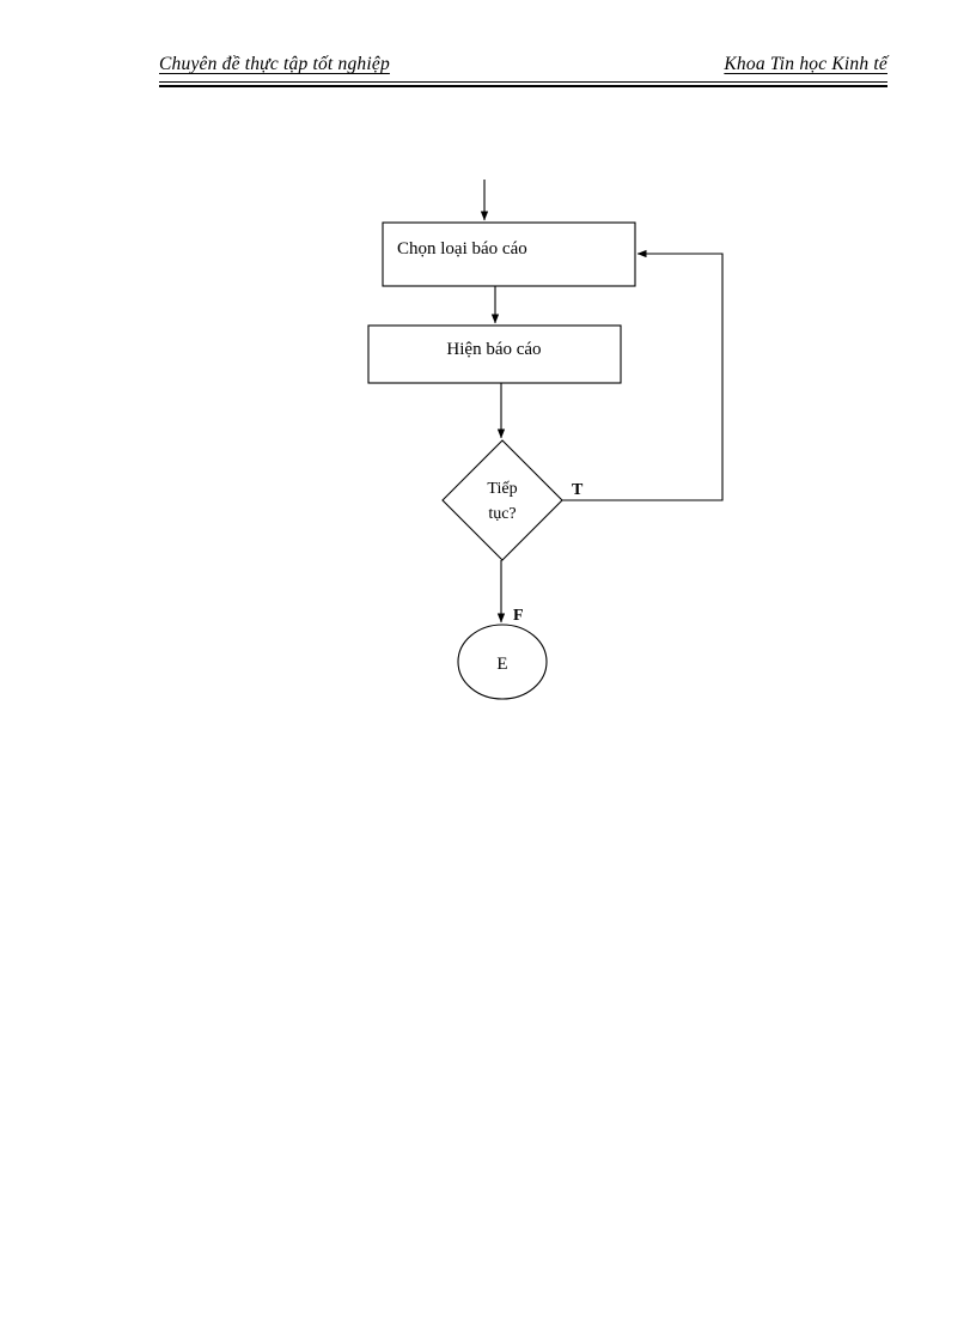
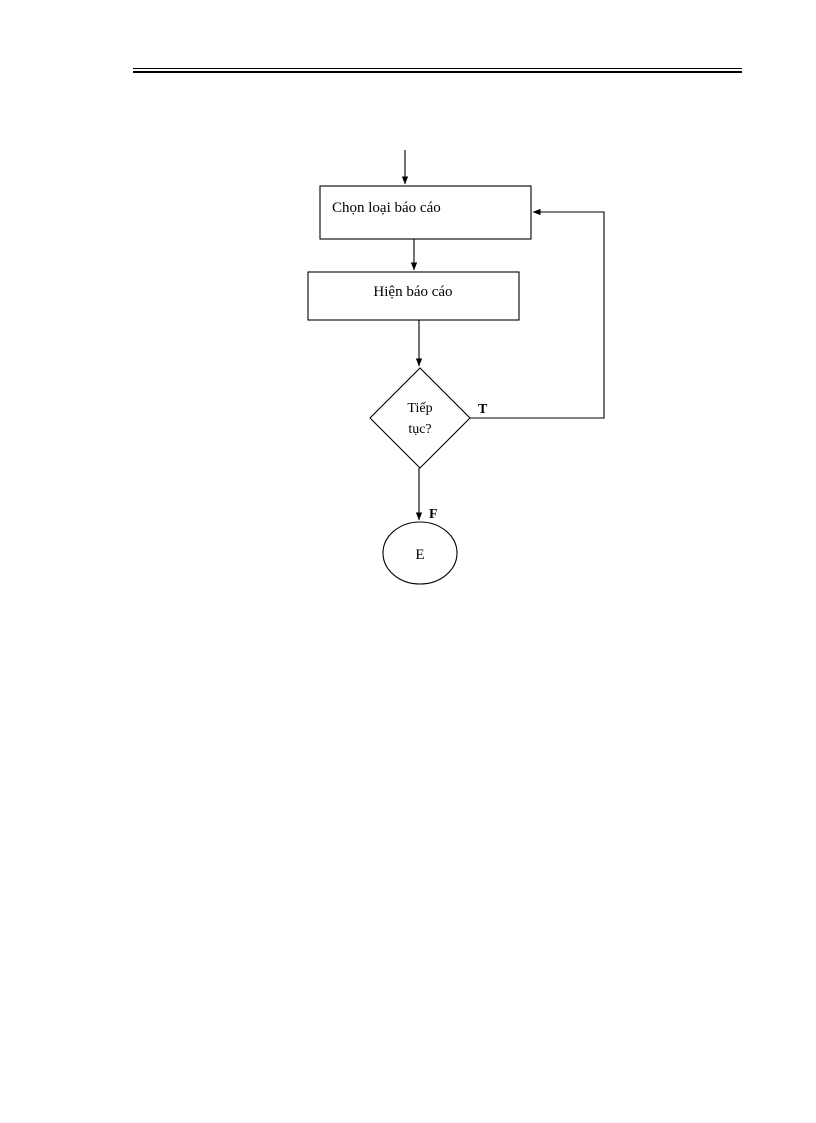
- Chuyên đề thực tập tốt nghiệp
- Khoa Tin học Kinh tế
  Chọn loại báo cáo
  Hiện báo cáo
  Tiếp
  tục?
  T
  F
  E
